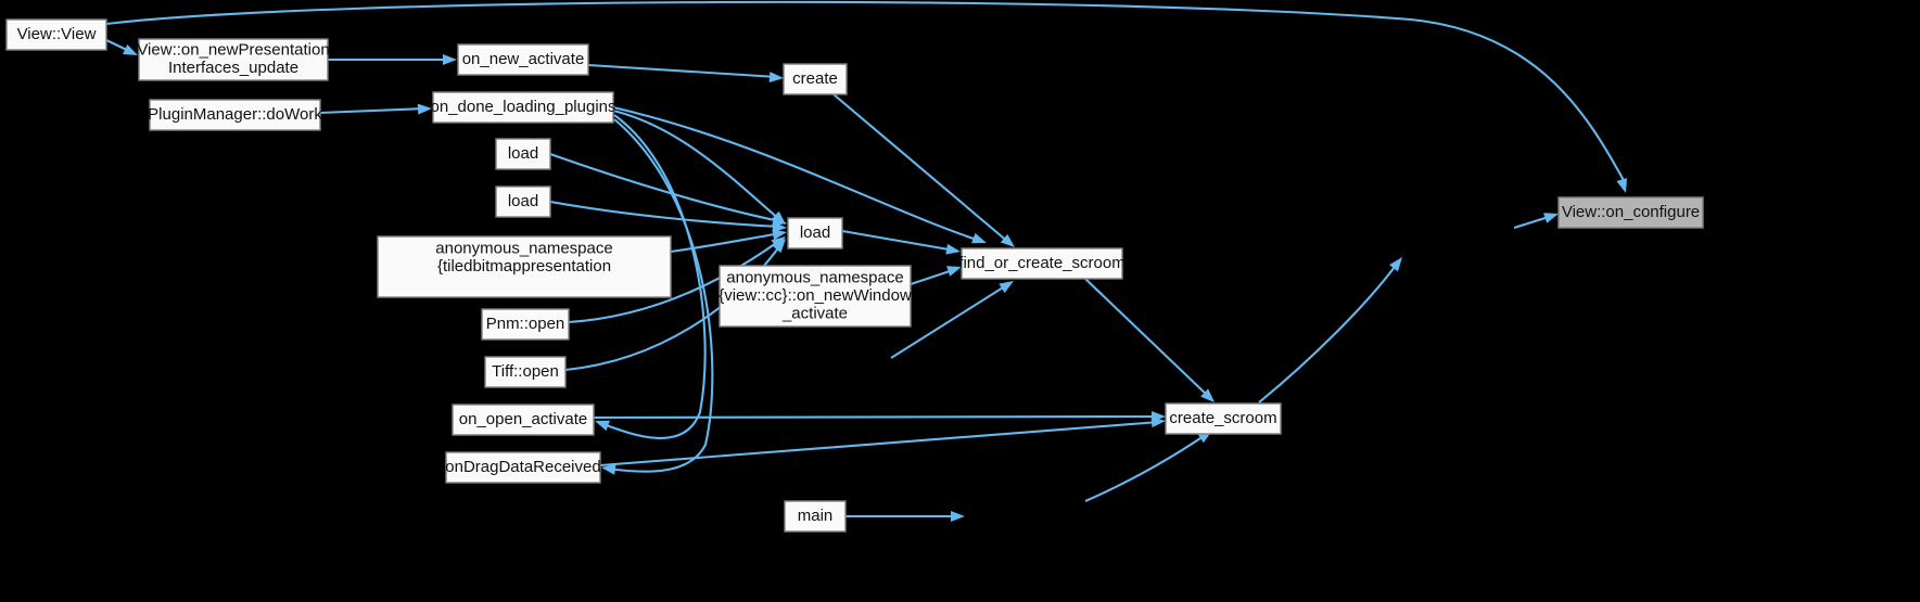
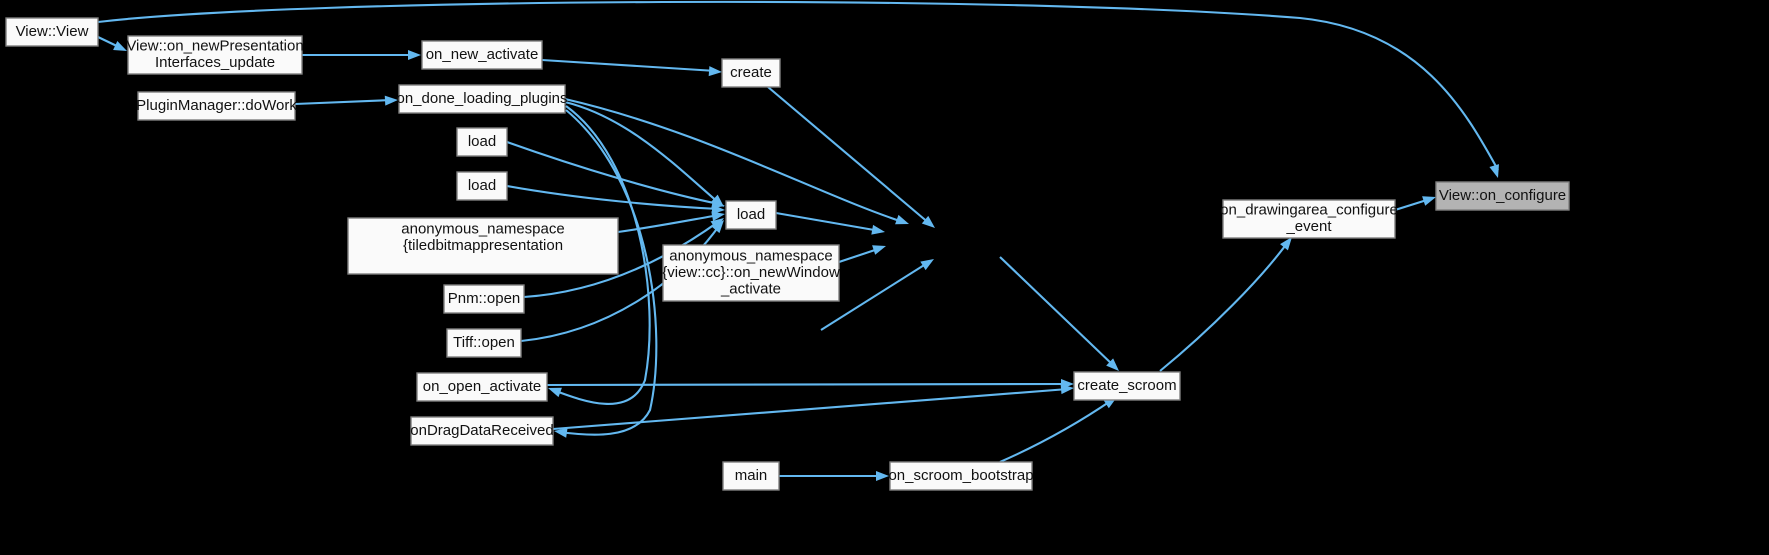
  View::View
  View::on_newPresentation
  Interfaces_update
  on_new_activate
  create
  PluginManager::doWork
  on_done_loading_plugins
  load
  load
  load
  anonymous_namespace
  {tiledbitmappresentation
  anonymous_namespace
  {view::cc}::on_newWindow
  _activate
  Pnm::open
  Tiff::open
- find_or_create_scroom
  on_open_activate
  onDragDataReceived
  create_scroom
  main
+ on_scroom_bootstrap
+ on_drawingarea_configure
+ _event
  View::on_configure
